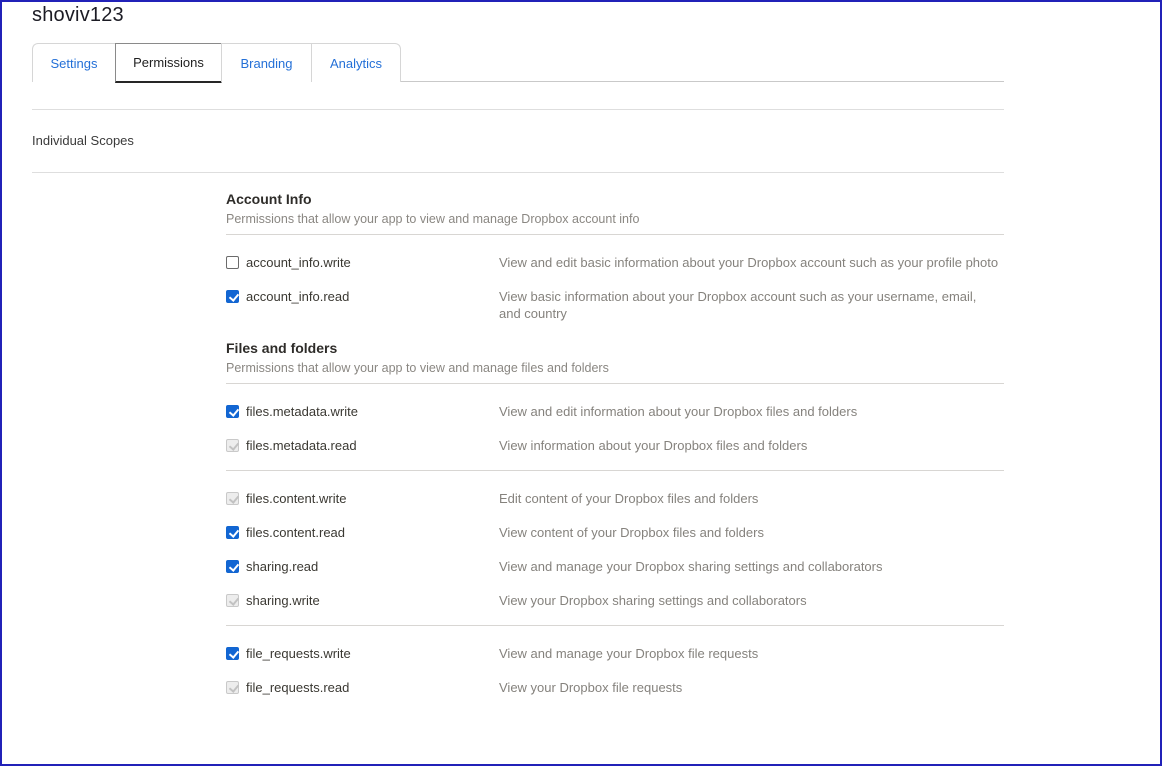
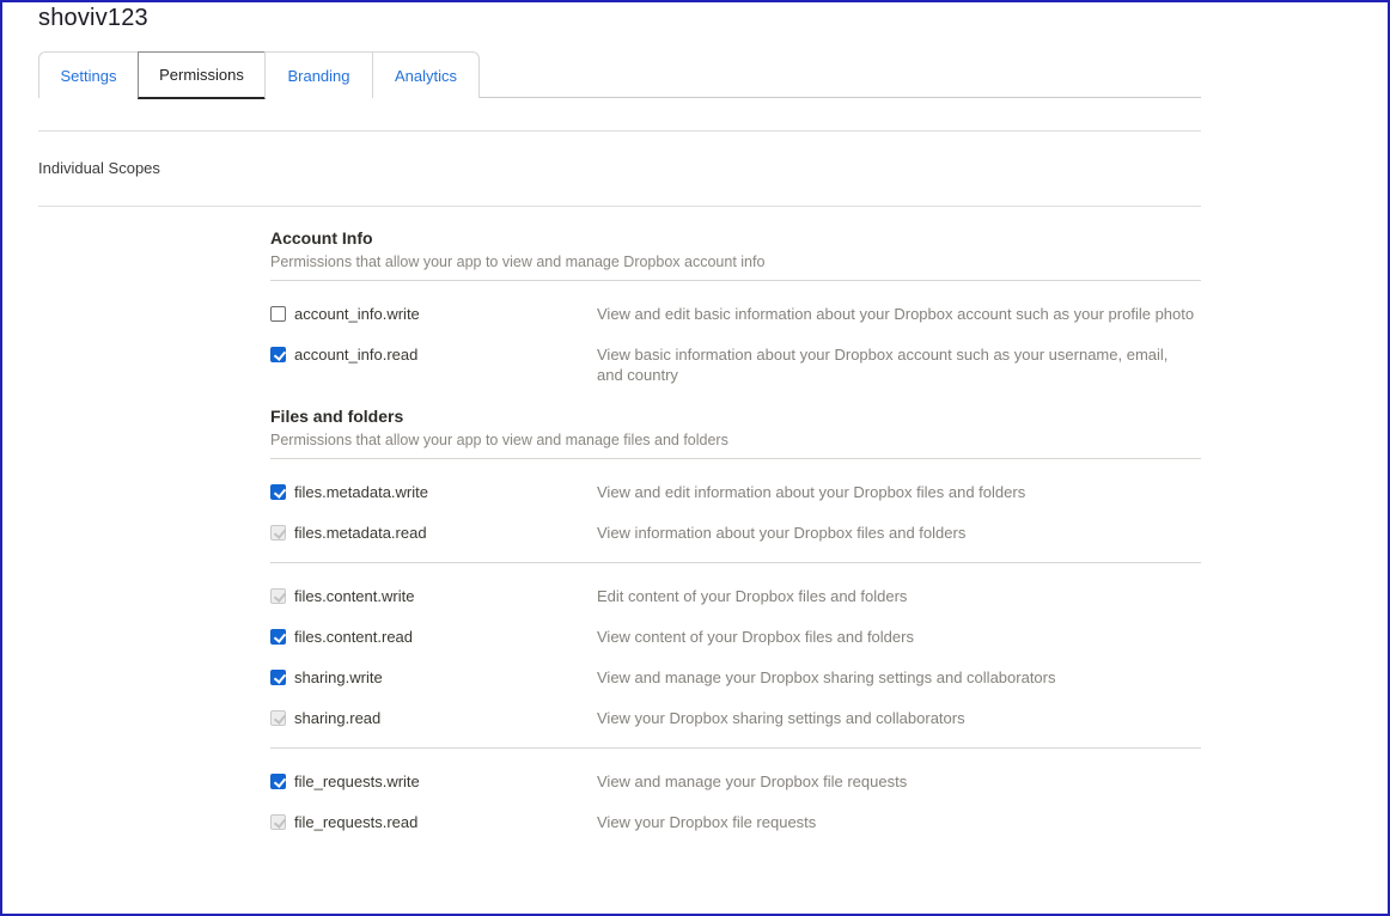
  shoviv123
  Settings
  Permissions
  Branding
  Analytics
  Individual Scopes
  Account Info
  Permissions that allow your app to view and manage Dropbox account info
  account_info.write
  View and edit basic information about your Dropbox account such as your profile photo
  account_info.read
  View basic information about your Dropbox account such as your username, email, and country
  Files and folders
  Permissions that allow your app to view and manage files and folders
  files.metadata.write
  View and edit information about your Dropbox files and folders
  files.metadata.read
  View information about your Dropbox files and folders
  files.content.write
  Edit content of your Dropbox files and folders
  files.content.read
  View content of your Dropbox files and folders
- sharing.read
+ sharing.write
  View and manage your Dropbox sharing settings and collaborators
- sharing.write
+ sharing.read
  View your Dropbox sharing settings and collaborators
  file_requests.write
  View and manage your Dropbox file requests
  file_requests.read
  View your Dropbox file requests
